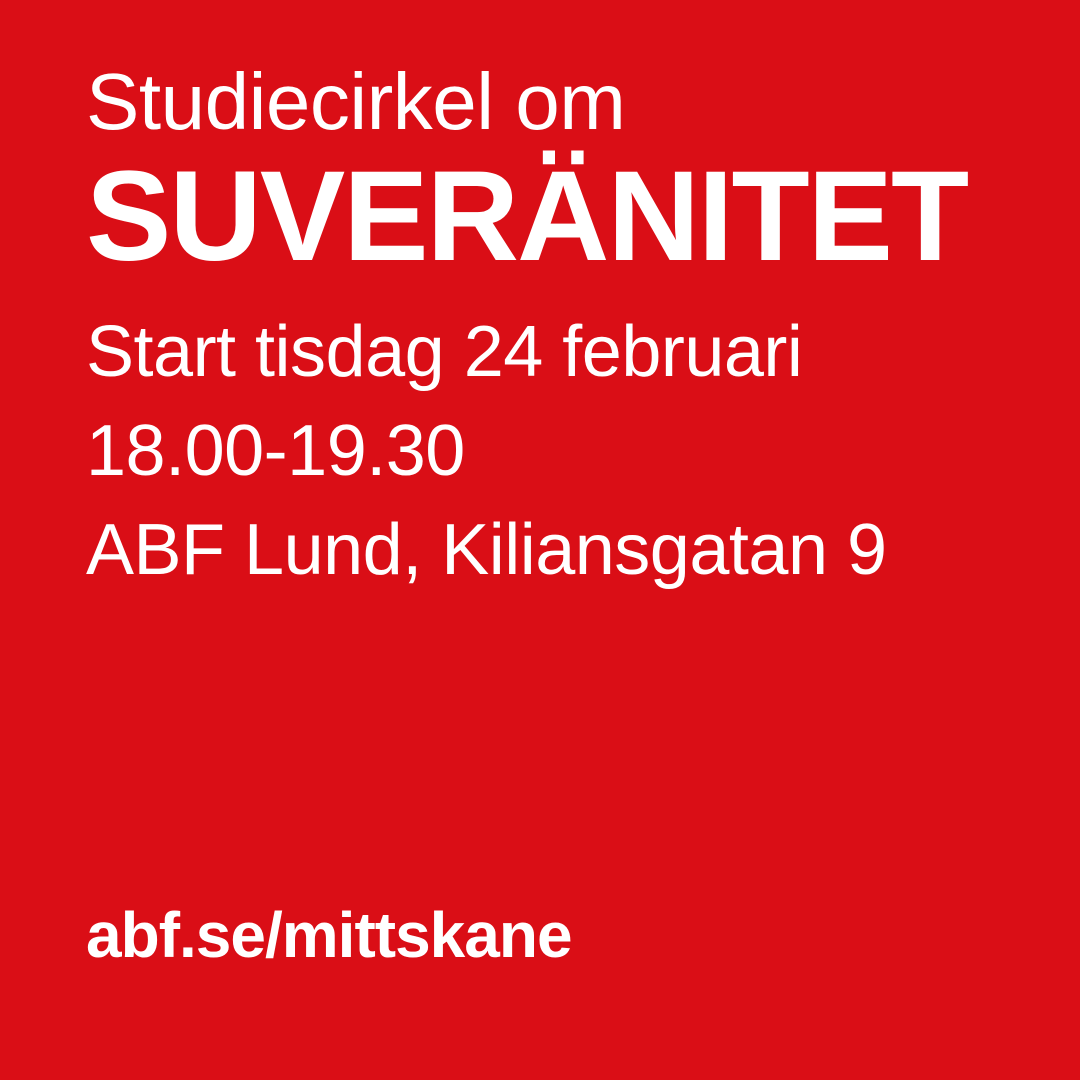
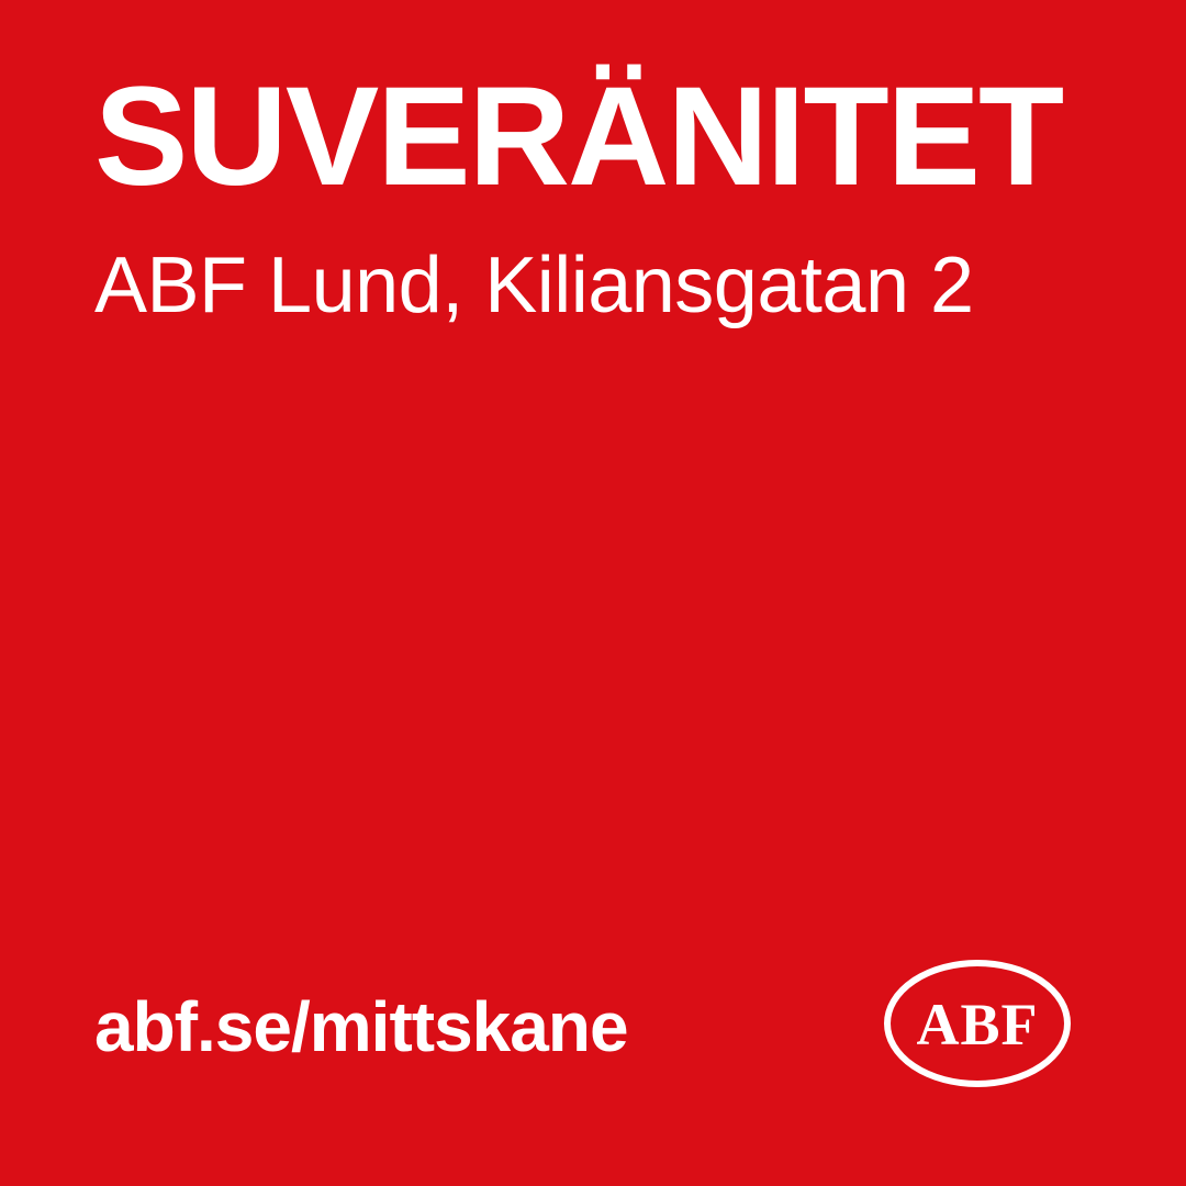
- Studiecirkel om
  SUVERÄNITET
- Start tisdag 24 februari
- 18.00-19.30
- ABF Lund, Kiliansgatan 9
+ ABF Lund, Kiliansgatan 2
  abf.se/mittskane
+ ABF
